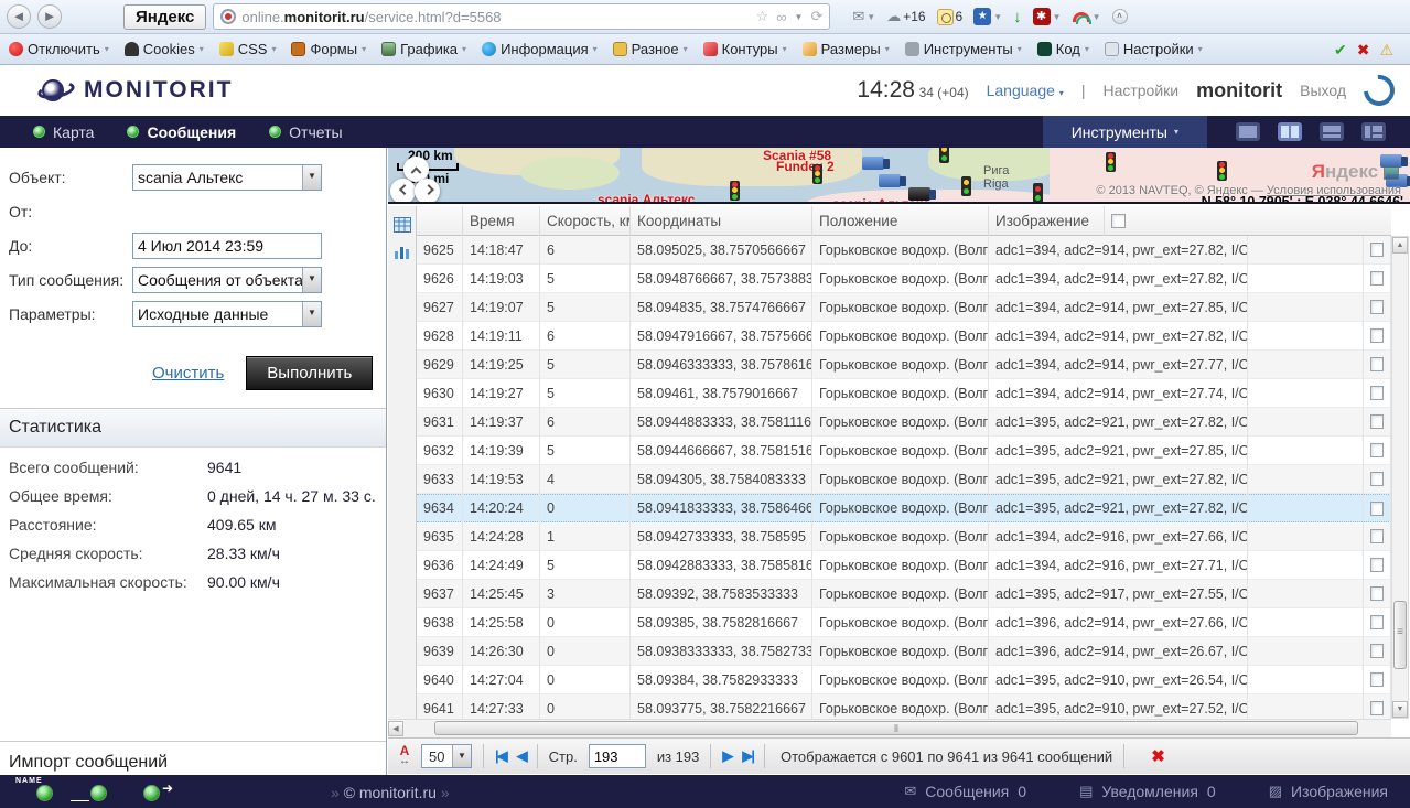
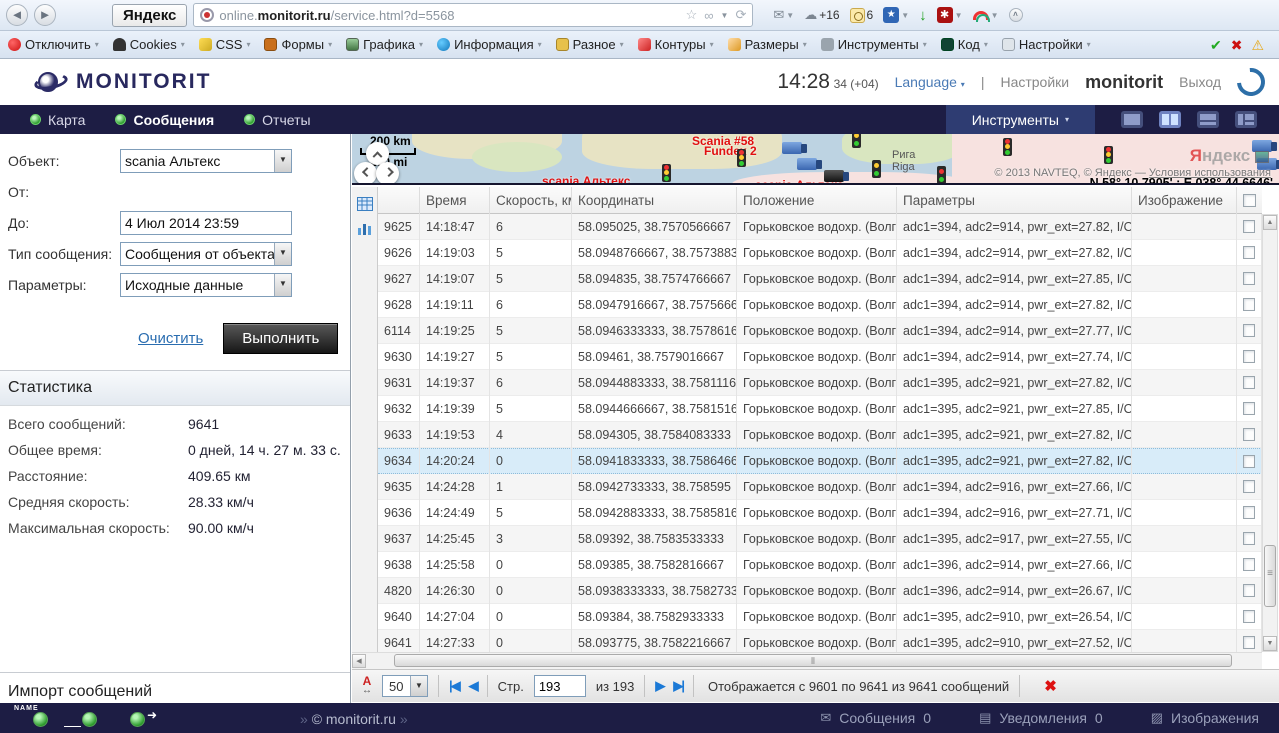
  ◄
  ►
  Яндекс
  online.monitorit.ru/service.html?d=5568
  ☆
  ∞
  ▼
  ⟳
  ✉
  ▼
  ☁
  +16
  6
  ★
  ▼
  ↓
  ✱
  ▼
  ▼
  ˄
  Отключить
  ▾
  Cookies
  ▾
  CSS
  ▾
  Формы
  ▾
  Графика
  ▾
  Информация
  ▾
  Разное
  ▾
  Контуры
  ▾
  Размеры
  ▾
  Инструменты
  ▾
  Код
  ▾
  Настройки
  ▾
  ✔
  ✖
  ⚠
  MONITORIT
  14:28 34 (+04)
  Language ▾
  |
  Настройки
  monitorit
  Выход
  Карта
  Сообщения
  Отчеты
  Инструменты
  ▾
  Объект:
  scania Альтекс
  ▼
  От:
  До:
  4 Июл 2014 23:59
  Тип сообщения:
  Сообщения от объекта
  ▼
  Параметры:
  Исходные данные
  ▼
  Очистить
  Выполнить
  Статистика
  Всего сообщений:
  9641
  Общее время:
  0 дней, 14 ч. 27 м. 33 с.
  Расстояние:
  409.65 км
  Средняя скорость:
  28.33 км/ч
  Максимальная скорость:
  90.00 км/ч
  Импорт сообщений
  Рига
  Riga
  Scania #58
  Fund 2
  scania Альтекс
  200 km
  Яндекс
  © 2013 NAVTEQ, © Яндекс — Условия использования
  Время
  Скорость, к
  Координаты
  Положение
+ Параметры
  Изображение
  9625
  14:18:47
  6
  58.095025, 38.7570566667
  Горьковское водохр. (Волг
  adc1=394, adc2=914, pwr_ext=27.82, I/O
  9626
  14:19:03
  5
  58.0948766667, 38.7573883
  Горьковское водохр. (Волг
  adc1=394, adc2=914, pwr_ext=27.82, I/O
  9627
  14:19:07
  5
  58.094835, 38.7574766667
  Горьковское водохр. (Волг
  adc1=394, adc2=914, pwr_ext=27.85, I/O
  9628
  14:19:11
  6
  58.0947916667, 38.7575666
  Горьковское водохр. (Волг
  adc1=394, adc2=914, pwr_ext=27.82, I/O
- 9629
+ 6114
  14:19:25
  5
  58.0946333333, 38.7578616
  Горьковское водохр. (Волг
  adc1=394, adc2=914, pwr_ext=27.77, I/O
  9630
  14:19:27
  5
  58.09461, 38.7579016667
  Горьковское водохр. (Волг
  adc1=394, adc2=914, pwr_ext=27.74, I/O
  9631
  14:19:37
  6
  58.0944883333, 38.7581116
  Горьковское водохр. (Волг
  adc1=395, adc2=921, pwr_ext=27.82, I/O
  9632
  14:19:39
  5
  58.0944666667, 38.7581516
  Горьковское водохр. (Волг
  adc1=395, adc2=921, pwr_ext=27.85, I/O
  9633
  14:19:53
  4
  58.094305, 38.7584083333
  Горьковское водохр. (Волг
  adc1=395, adc2=921, pwr_ext=27.82, I/O
  9634
  14:20:24
  0
  58.0941833333, 38.7586466
  Горьковское водохр. (Волг
  adc1=395, adc2=921, pwr_ext=27.82, I/O
  9635
  14:24:28
  1
  58.0942733333, 38.758595
  Горьковское водохр. (Волг
  adc1=394, adc2=916, pwr_ext=27.66, I/O
  9636
  14:24:49
  5
  58.0942883333, 38.7585816
  Горьковское водохр. (Волг
  adc1=394, adc2=916, pwr_ext=27.71, I/O
  9637
  14:25:45
  3
  58.09392, 38.7583533333
  Горьковское водохр. (Волг
  adc1=395, adc2=917, pwr_ext=27.55, I/O
  9638
  14:25:58
  0
  58.09385, 38.7582816667
  Горьковское водохр. (Волг
  adc1=396, adc2=914, pwr_ext=27.66, I/O
- 9639
+ 4820
  14:26:30
  0
  58.0938333333, 38.7582733
  Горьковское водохр. (Волг
  adc1=396, adc2=914, pwr_ext=26.67, I/O
  9640
  14:27:04
  0
  58.09384, 38.7582933333
  Горьковское водохр. (Волг
  adc1=395, adc2=910, pwr_ext=26.54, I/O
  9641
  14:27:33
  0
  58.093775, 38.7582216667
  Горьковское водохр. (Волг
  adc1=395, adc2=910, pwr_ext=27.52, I/O
  ⦀
  A
  ↔
  50
  ▼
  |◀
  ◀
  Стр.
  193
  из 193
  ▶
  ▶|
  Отображается с 9601 по 9641 из 9641 сообщений
  ✖
  ➜
  » © monitorit.ru »
  ✉
  Сообщения
  0
  ▤
  Уведомления
  0
  ▨
  Изображения
